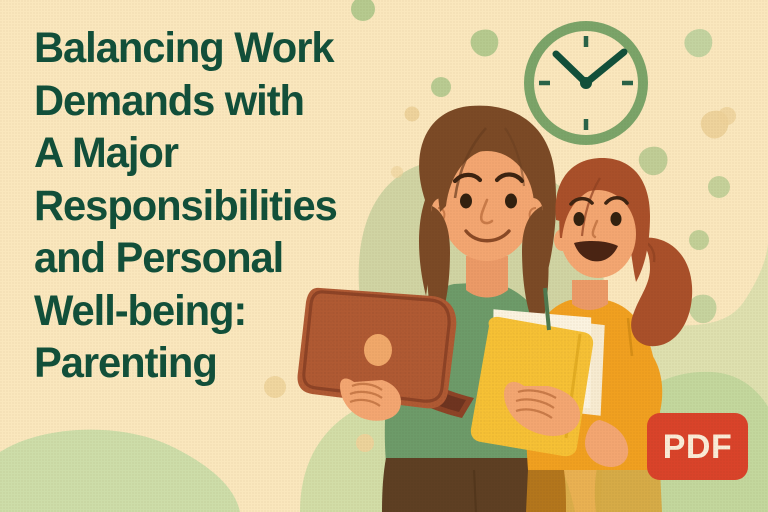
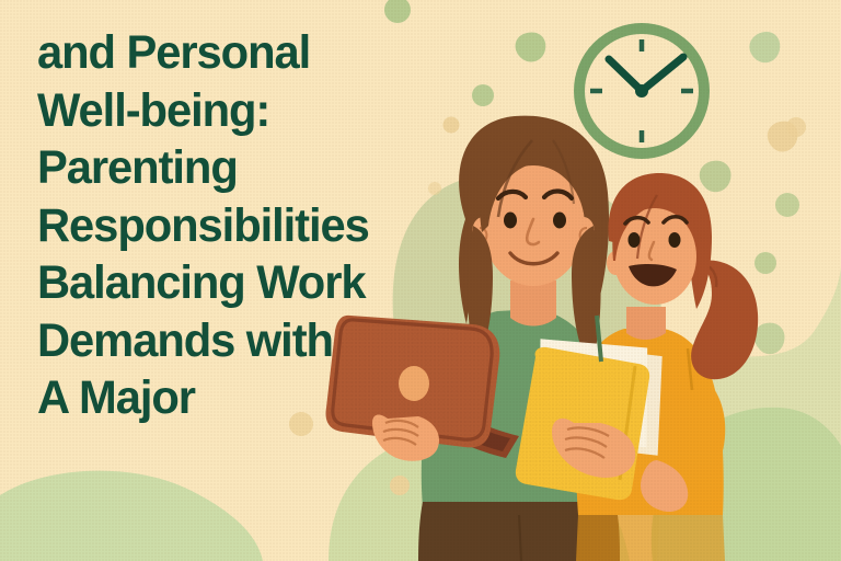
- Balancing Work
+ and Personal
- Demands with
+ Well-being:
- A Major
+ Parenting
  Responsibilities
- and Personal
+ Balancing Work
- Well-being:
+ Demands with
- Parenting
+ A Major
- PDF
